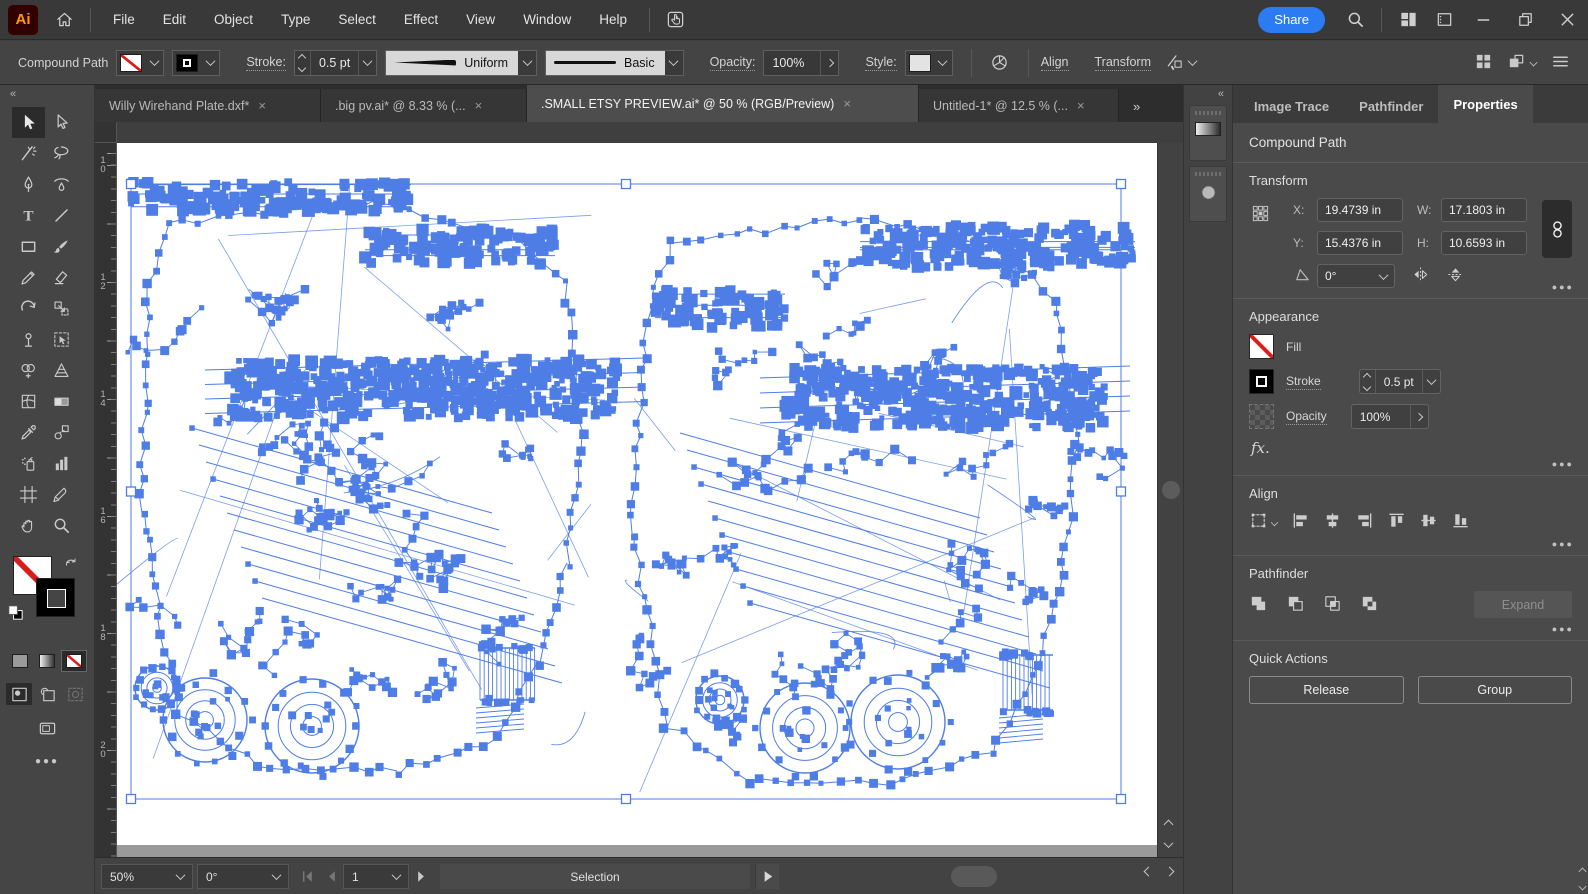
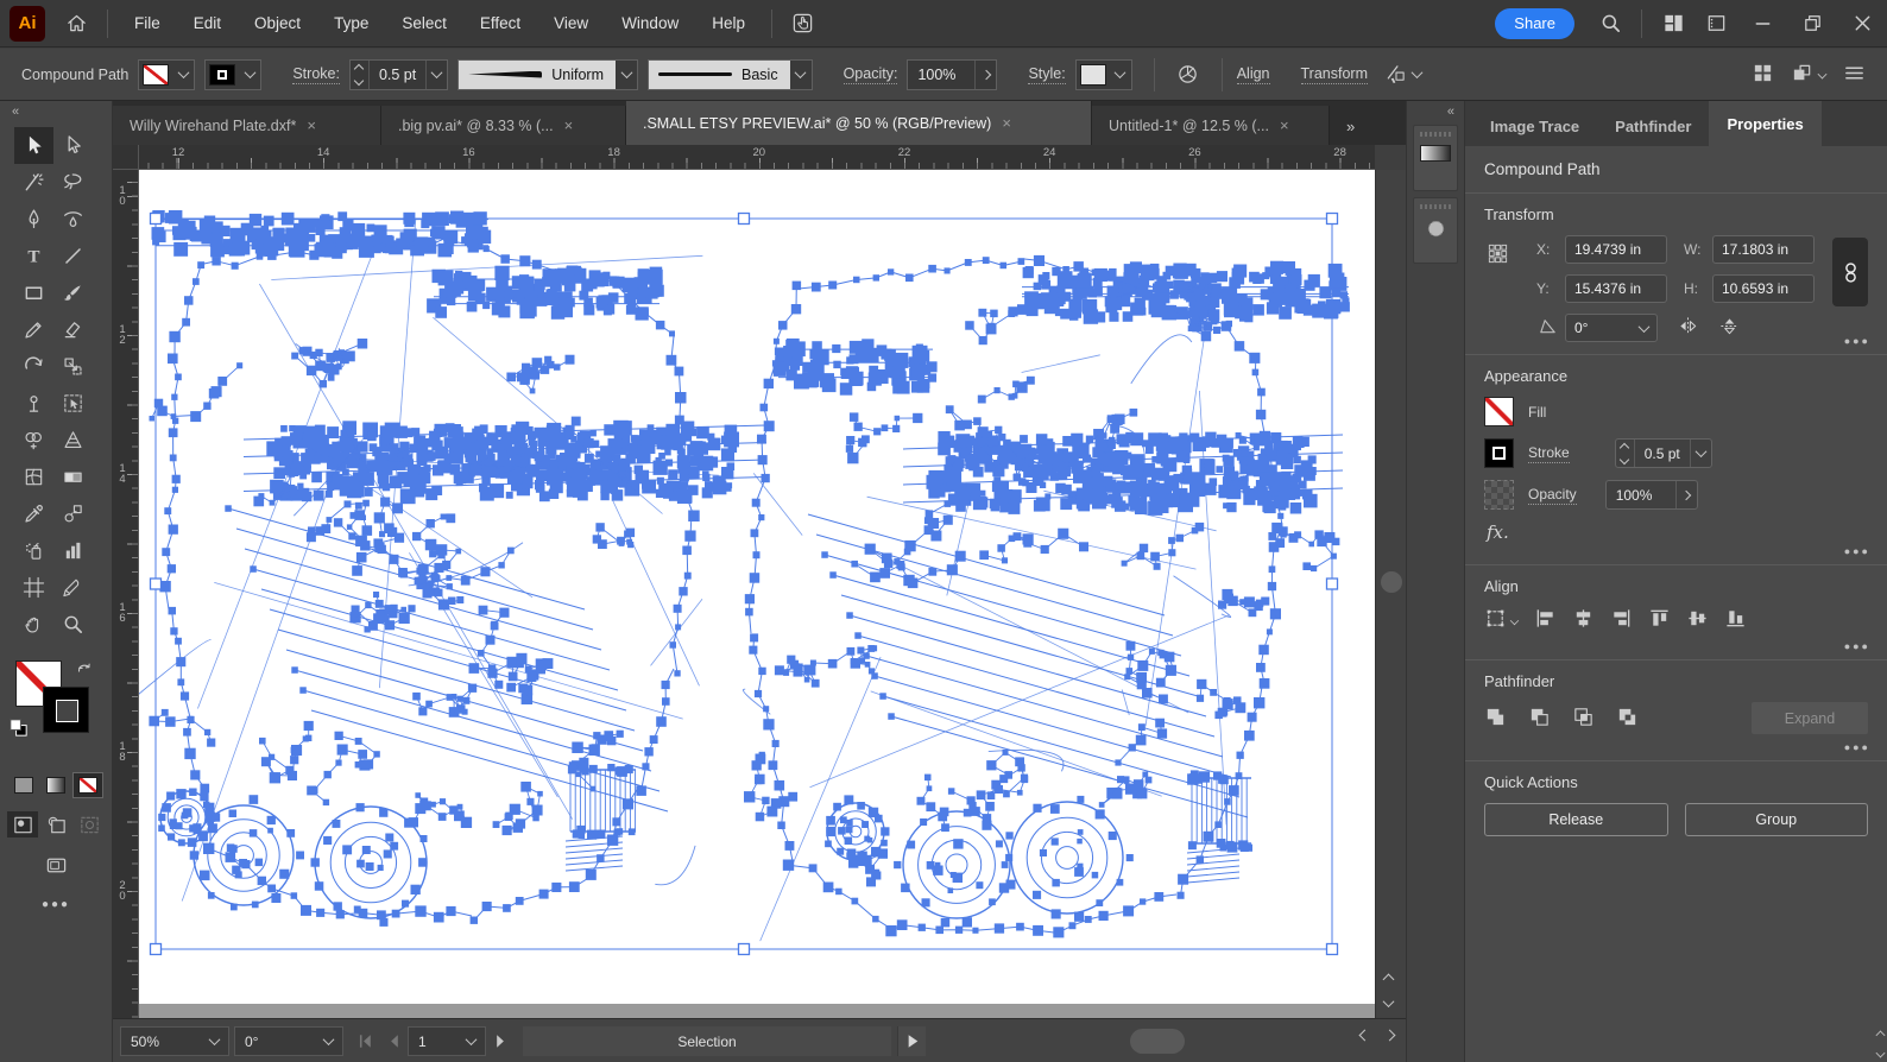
  Ai
  File
  Edit
  Object
  Type
  Select
  Effect
  View
  Window
  Help
  Share
  Compound Path
  Stroke:
  0.5 pt
  Uniform
  Basic
  Opacity:
  100%
  Style:
  Align
  Transform
  «
  T
  ●●●
  Willy Wirehand Plate.dxf*
  ×
  .big pv.ai* @ 8.33 % (...
  ×
  .SMALL ETSY PREVIEW.ai* @ 50 % (RGB/Preview)
  ×
  Untitled-1* @ 12.5 % (...
  ×
  »
+ 12
+ 14
+ 16
+ 18
+ 20
+ 22
+ 24
+ 26
+ 28
  1
  0
  1
  2
  1
  4
  1
  6
  1
  8
  2
  0
  50%
  0°
  1
  Selection
  «
  Image Trace
  Pathfinder
  Properties
  Compound Path
  Transform
  X:
  19.4739 in
  W:
  17.1803 in
  Y:
  15.4376 in
  H:
  10.6593 in
  0°
  ●●●
  Appearance
  Fill
  Stroke
  0.5 pt
  Opacity
  100%
  fx.
  ●●●
  Align
  ●●●
  Pathfinder
  Expand
  ●●●
  Quick Actions
  Release
  Group
